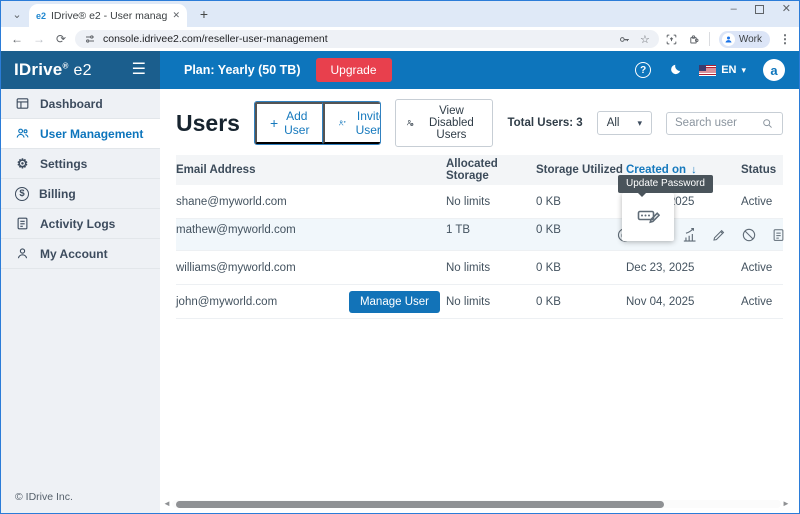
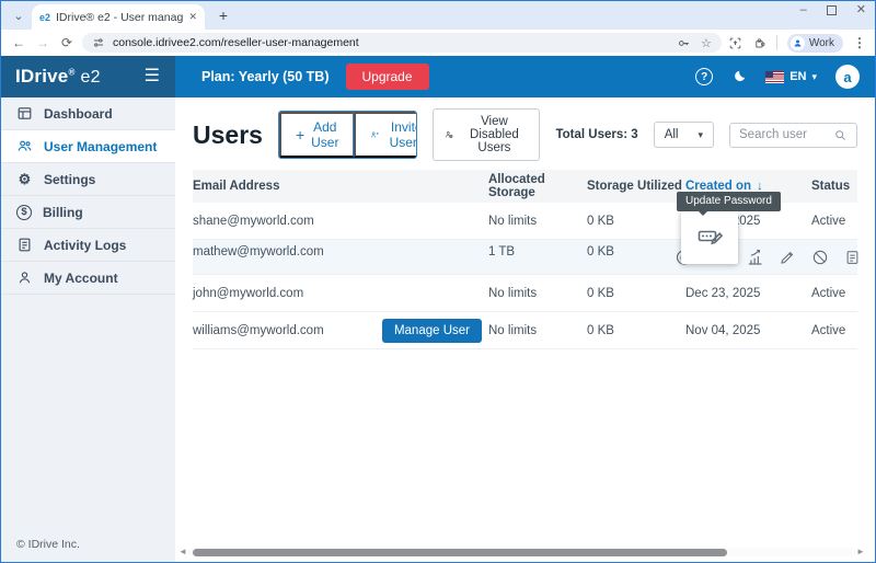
  ⌄
  e2
  IDrive® e2 - User manag
  ✕
  +
  –
  ✕
  ←
  →
  ⟳
  console.idrivee2.com/reseller-user-management
  ☆
  Work
  ⋮
  IDrive® e2
  ☰
  Plan: Yearly (50 TB)
  Upgrade
  ?
  EN
  ▾
  a
  Dashboard
  User Management
  ⚙
  Settings
  $
  Billing
  Activity Logs
  My Account
  © IDrive Inc.
  Users
  +
  Add User
  Invit User
  View Disabled Users
  Total Users: 3
  All
  ▾
  Search user
  Email Address
  Allocated Storage
  Storage Utilized
  Created on
  ↓
  Status
  shane@myworld.com
  No limits
  0 KB
  Active
  mathew@myworld.com
  1 TB
  0 KB
- williams@myworld.com
+ john@myworld.com
  No limits
  0 KB
  Dec 23, 2025
  Active
- john@myworld.com
+ williams@myworld.com
  Manage User
  No limits
  0 KB
  Nov 04, 2025
  Active
  Update Password
  ◄
  ►
